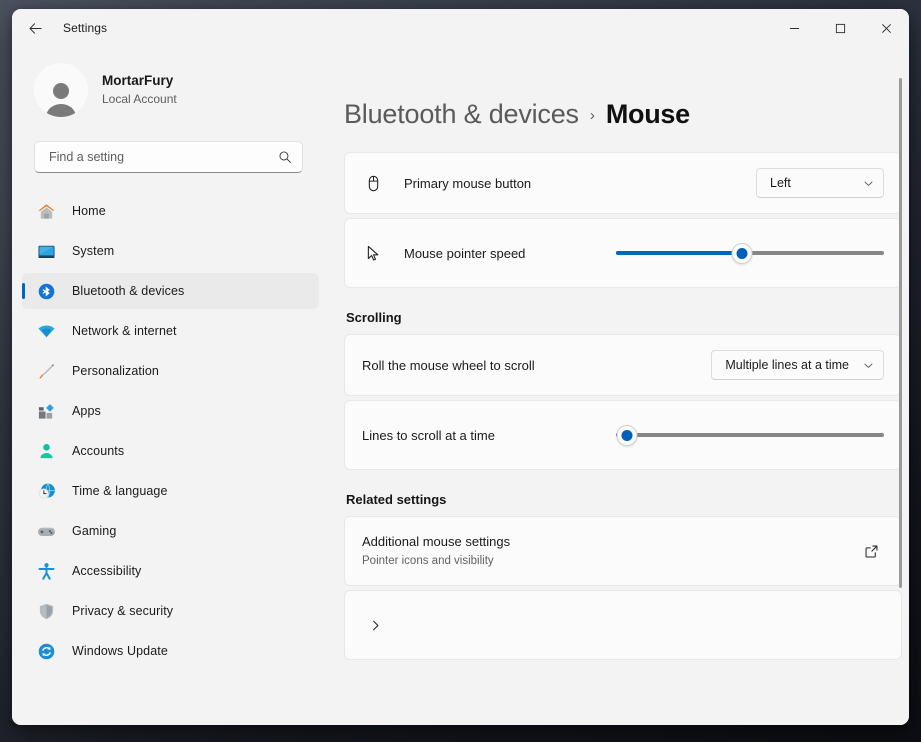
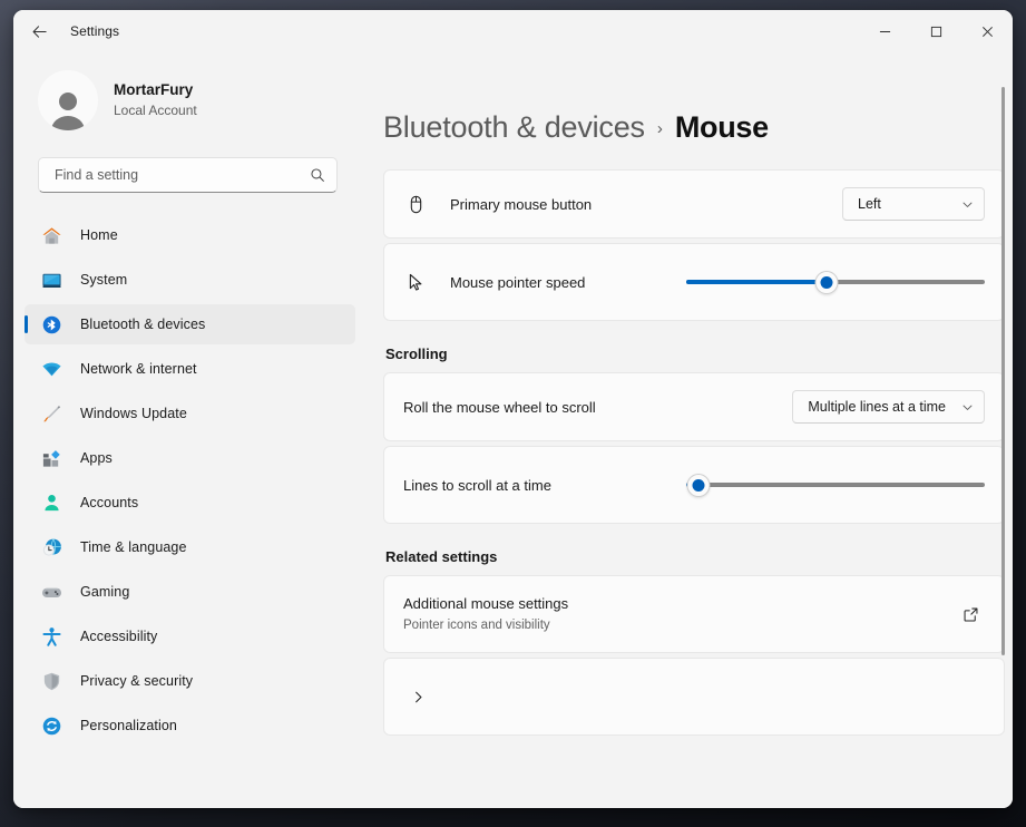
  Settings
  MortarFury
  Local Account
  Find a setting
  Home
  System
  Bluetooth & devices
  Network & internet
- Personalization
+ Windows Update
  Apps
  Accounts
  Time & language
  Gaming
  Accessibility
  Privacy & security
- Windows Update
+ Personalization
  Bluetooth & devices
  ›
  Mouse
  Primary mouse button
  Left
  Mouse pointer speed
  Scrolling
  Roll the mouse wheel to scroll
  Multiple lines at a time
  Lines to scroll at a time
  Related settings
  Additional mouse settings
  Pointer icons and visibility
